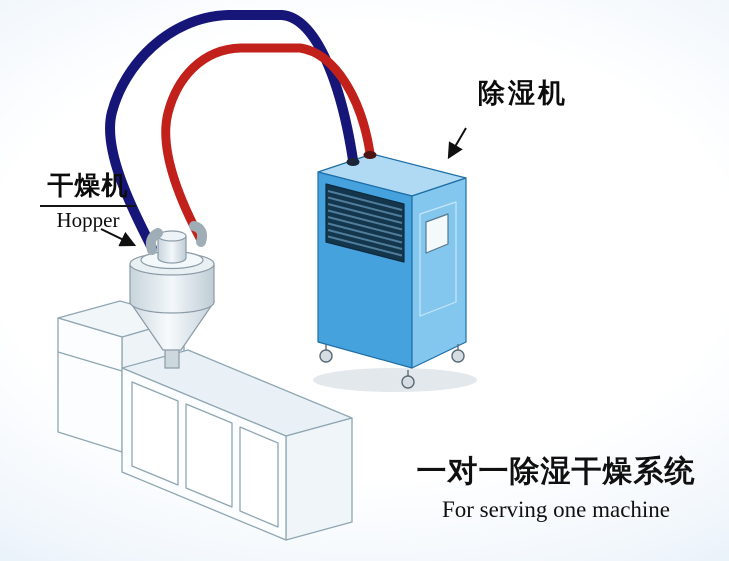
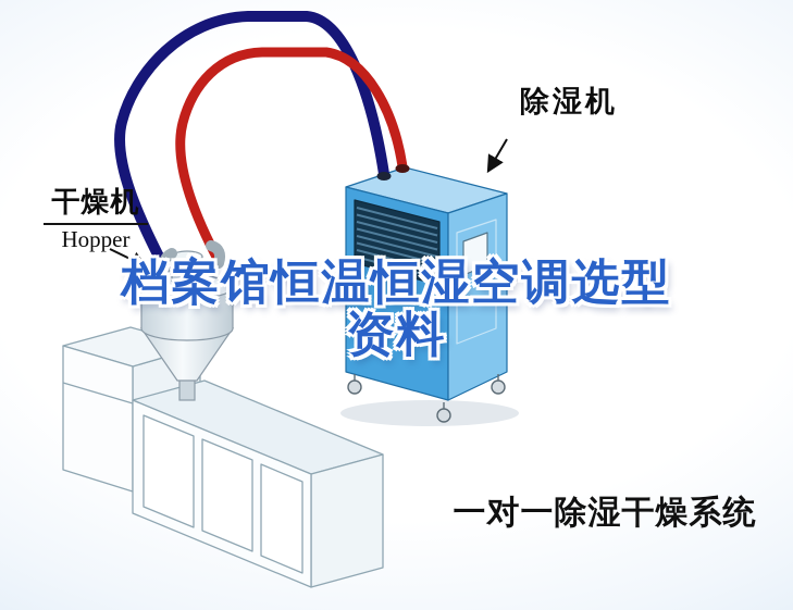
  干燥机
  Hopper
  除湿机
+ 档案馆恒温恒湿空调选型
+ 资料
  一对一除湿干燥系统
- For serving one machine
